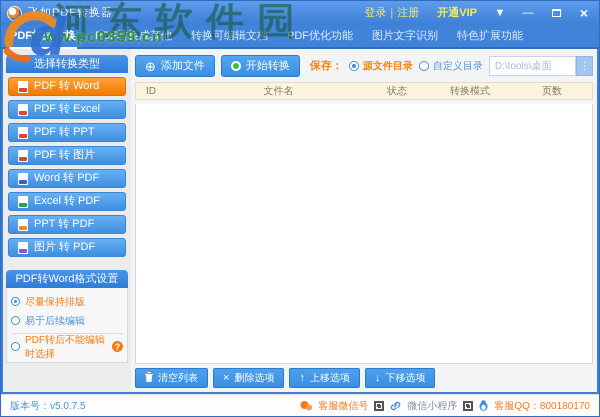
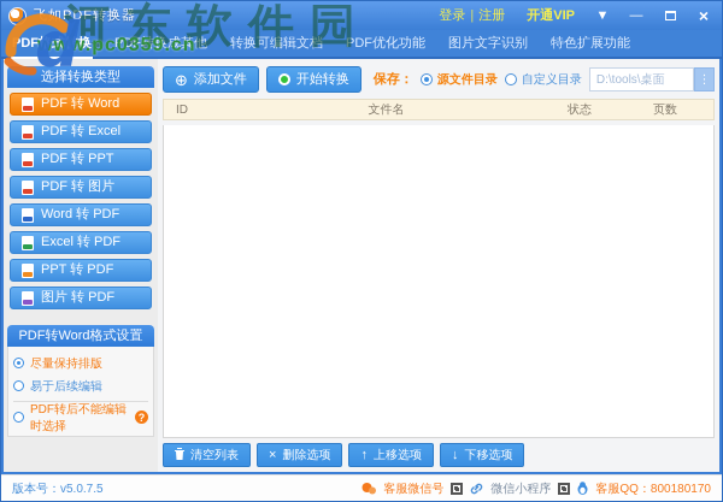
  如PDF转换器
  登录
  |
  注册
  开通VIP
  ▼
  —
  ×
  DF格式转换
  PDF转换成其他
  转换可编辑文档
  PDF优化功能
  图片文字识别
  特色扩展功能
  选择转换类型
  PDF 转 Word
  PDF 转 Excel
  PDF 转 PPT
  PDF 转 图片
  Word 转 PDF
  Excel 转 PDF
  PPT 转 PDF
  图片 转 PDF
  PDF转Word格式设置
  尽量保持排版
  易于后续编辑
  PDF转后不能编辑时选择
  ?
  ⊕
  添加文件
  开始转换
  保存：
  源文件目录
  自定义目录
  D:\tools\桌面
  ⋮
  ID
  文件名
  状态
- 转换模式
  页数
  清空列表
  ×
  删除选项
  ↑
  上移选项
  ↓
  下移选项
  版本号：v5.0.7.5
  客服微信号
  微信小程序
  客服QQ：800180170
  河东软件园
  www.pc0359.cn
  d
